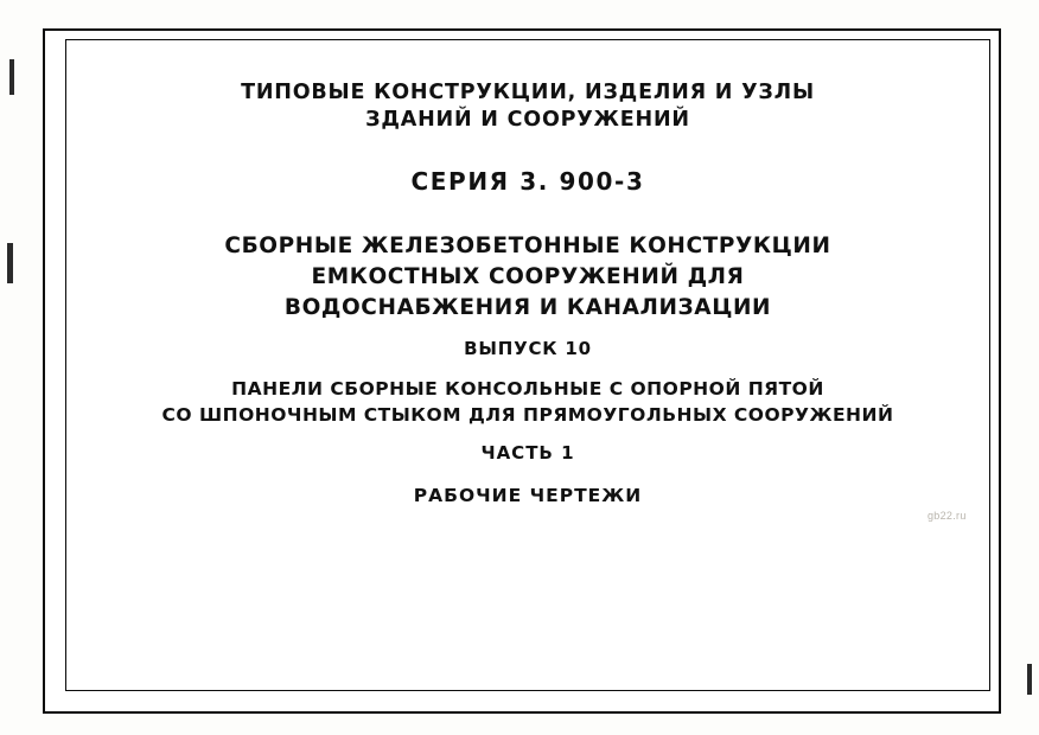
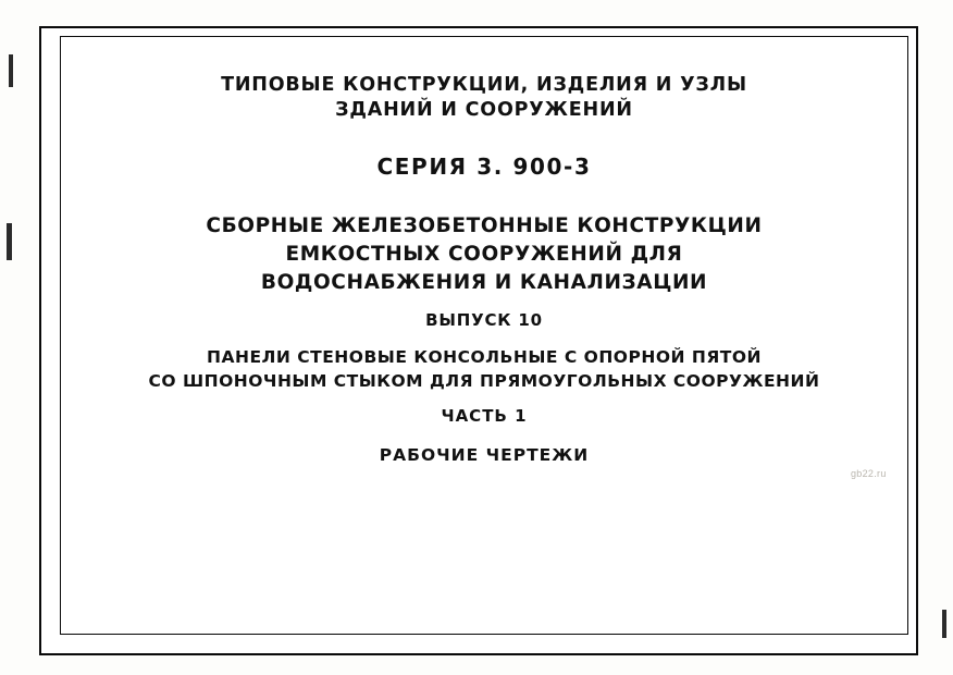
  ТИПОВЫЕ КОНСТРУКЦИИ, ИЗДЕЛИЯ И УЗЛЫ
  ЗДАНИЙ И СООРУЖЕНИЙ
  СЕРИЯ 3. 900-3
  СБОРНЫЕ ЖЕЛЕЗОБЕТОННЫЕ КОНСТРУКЦИИ
  ЕМКОСТНЫХ СООРУЖЕНИЙ ДЛЯ
  ВОДОСНАБЖЕНИЯ И КАНАЛИЗАЦИИ
  ВЫПУСК 10
- ПАНЕЛИ СБОРНЫЕ КОНСОЛЬНЫЕ С ОПОРНОЙ ПЯТОЙ
+ ПАНЕЛИ СТЕНОВЫЕ КОНСОЛЬНЫЕ С ОПОРНОЙ ПЯТОЙ
  СО ШПОНОЧНЫМ СТЫКОМ ДЛЯ ПРЯМОУГОЛЬНЫХ СООРУЖЕНИЙ
  ЧАСТЬ 1
  РАБОЧИЕ ЧЕРТЕЖИ
  gb22.ru
